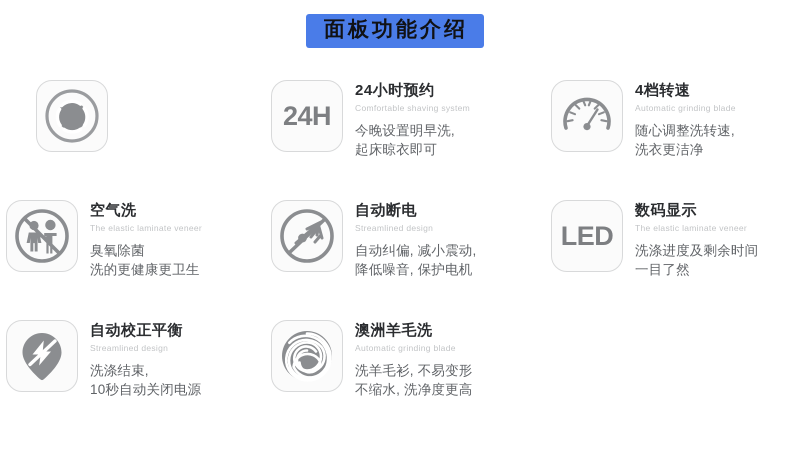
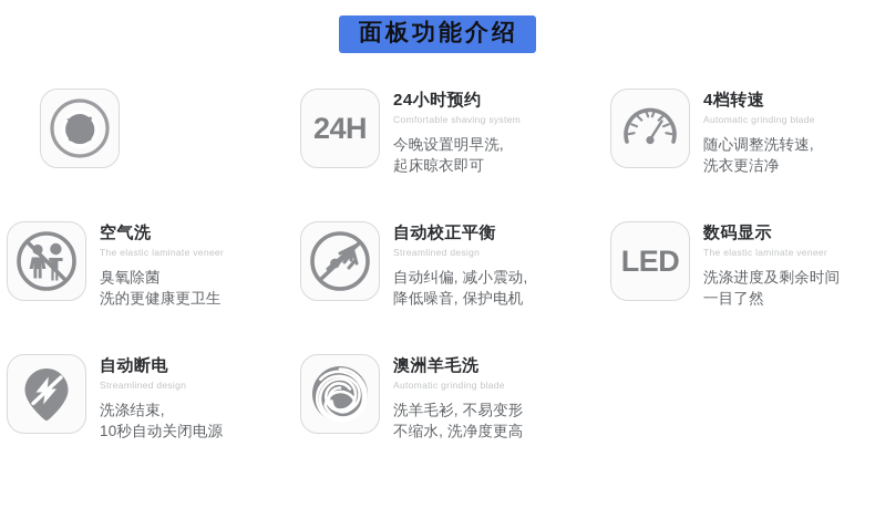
  面板功能介绍
  24H
  24小时预约
  Comfortable shaving system
  今晚设置明早洗,
  起床晾衣即可
  4档转速
  Automatic grinding blade
  随心调整洗转速,
  洗衣更洁净
  空气洗
  The elastic laminate veneer
  臭氧除菌
  洗的更健康更卫生
- 自动断电
+ 自动校正平衡
  Streamlined design
  自动纠偏, 减小震动,
  降低噪音, 保护电机
  LED
  数码显示
  The elastic laminate veneer
  洗涤进度及剩余时间
  一目了然
- 自动校正平衡
+ 自动断电
  Streamlined design
  洗涤结束,
  10秒自动关闭电源
  澳洲羊毛洗
  Automatic grinding blade
  洗羊毛衫, 不易变形
  不缩水, 洗净度更高
